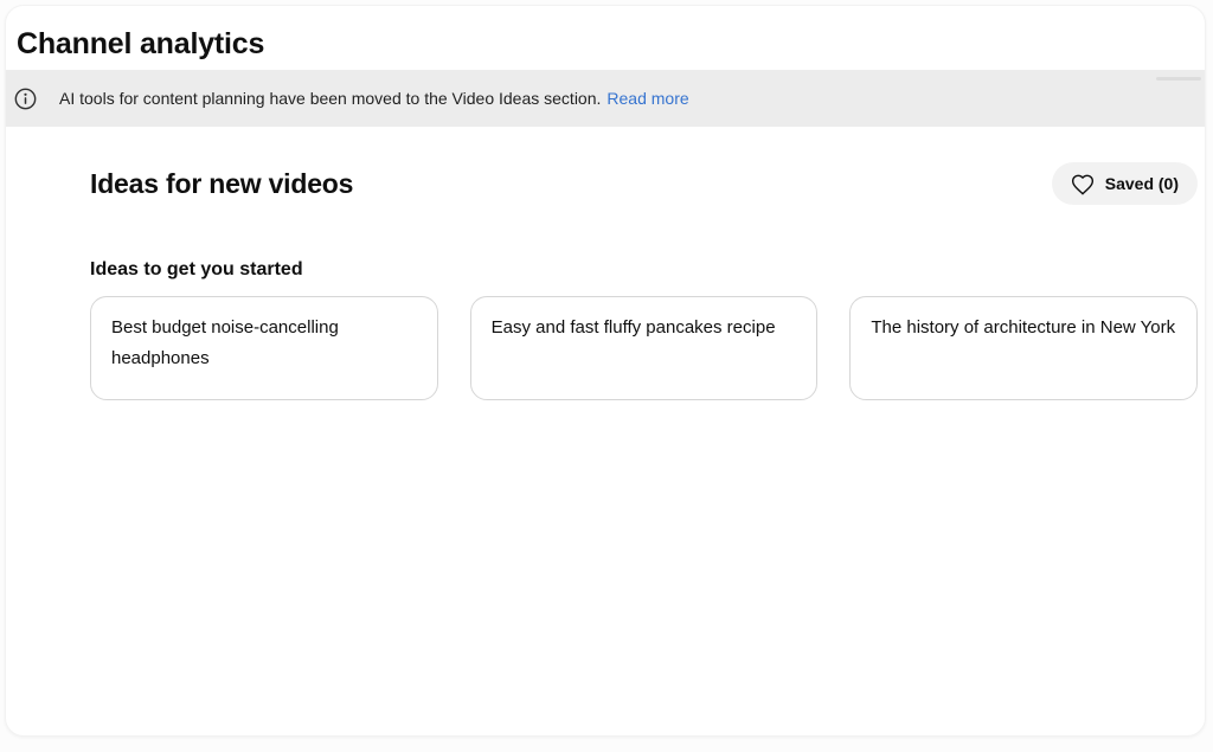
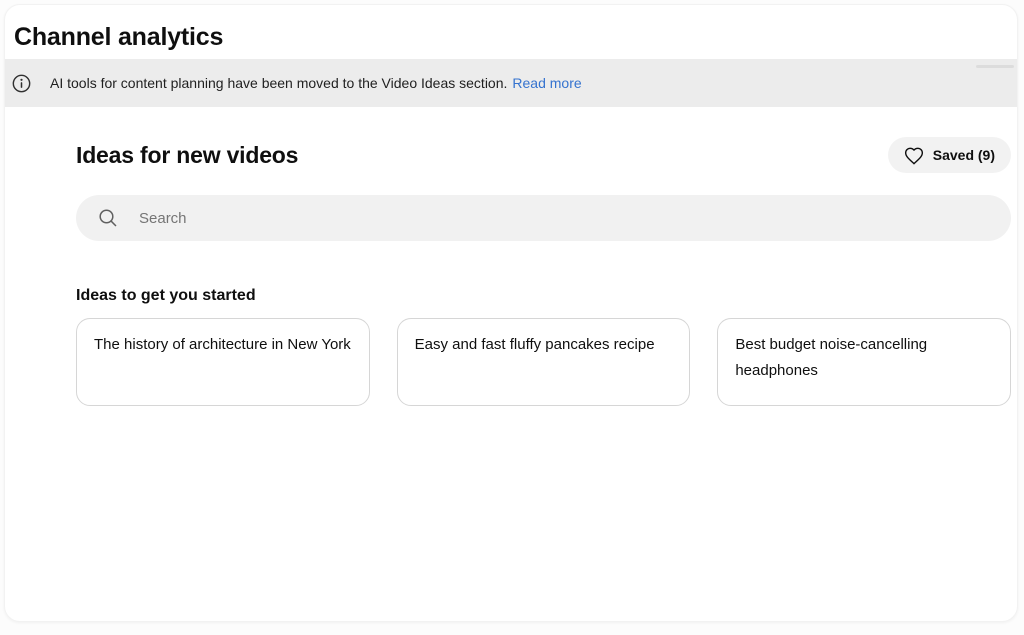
  Channel analytics
  AI tools for content planning have been moved to the Video Ideas section. Read more
  Ideas for new videos
- Saved (0)
+ Saved (9)
+ Search
  Ideas to get you started
- Best budget noise-cancelling headphones
+ The history of architecture in New York
  Easy and fast fluffy pancakes recipe
- The history of architecture in New York
+ Best budget noise-cancelling headphones
